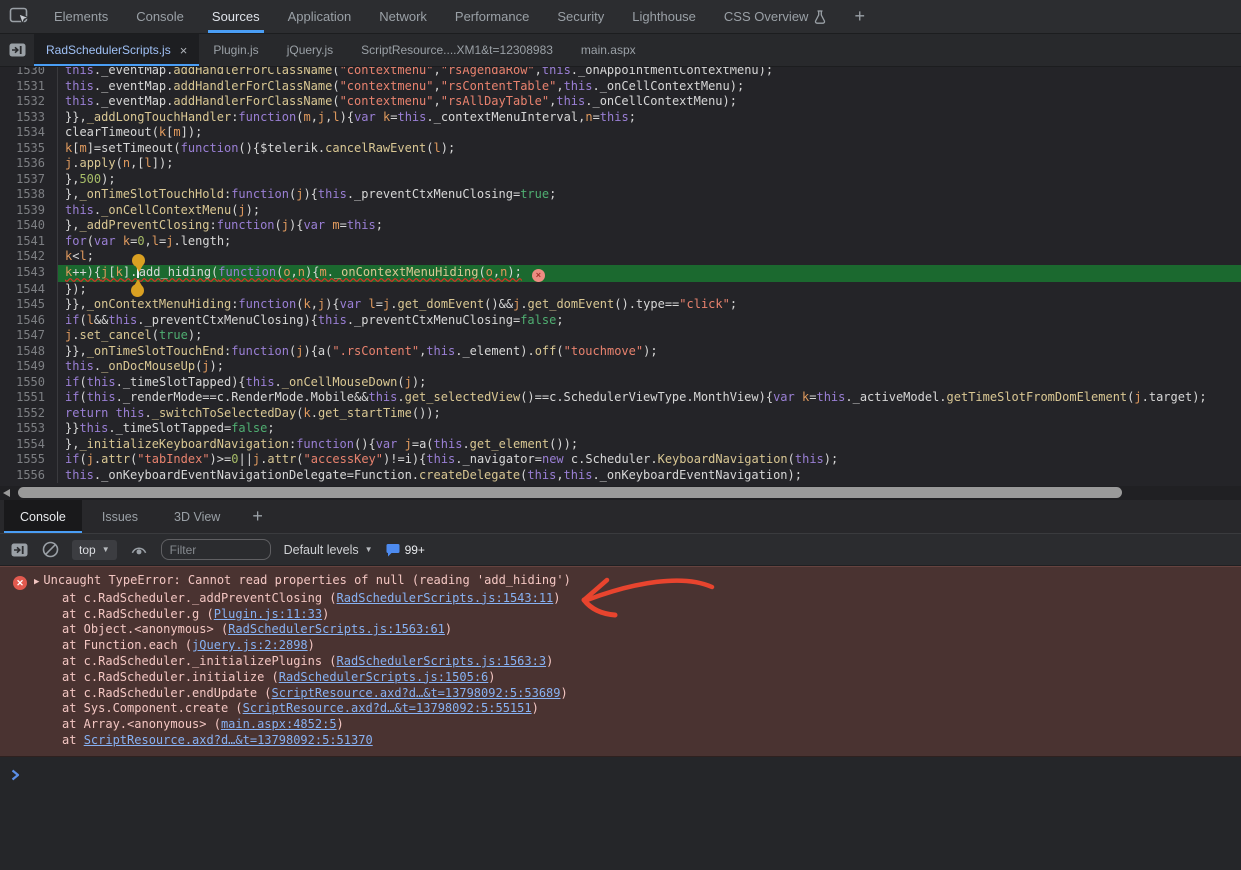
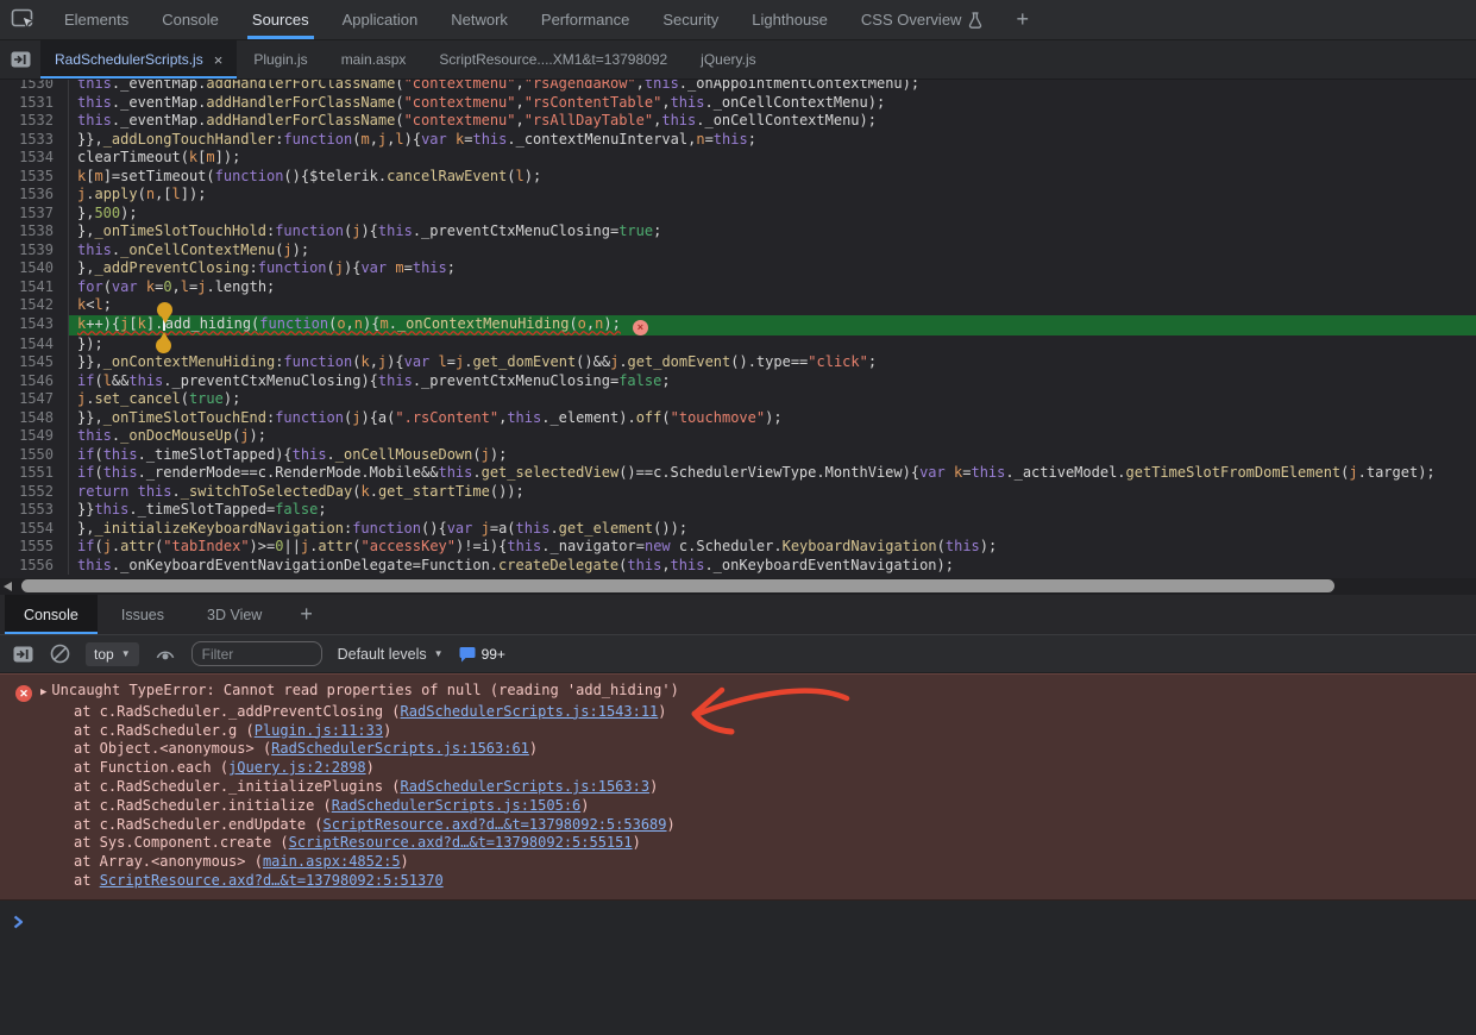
  Elements
  Console
  Sources
  Application
  Network
  Performance
  Security
  Lighthouse
  CSS Overview
  +
  RadSchedulerScripts.js
  ×
  Plugin.js
- jQuery.js
+ main.aspx
- ScriptResource....XM1&t=12308983
+ ScriptResource....XM1&t=13798092
- main.aspx
+ jQuery.js
  1530
  this._eventMap.addHandlerForClassName("contextmenu","rsAgendaRow",this._onAppointmentContextMenu);
  1531
  this._eventMap.addHandlerForClassName("contextmenu","rsContentTable",this._onCellContextMenu);
  1532
  this._eventMap.addHandlerForClassName("contextmenu","rsAllDayTable",this._onCellContextMenu);
  1533
  }},_addLongTouchHandler:function(m,j,l){var k=this._contextMenuInterval,n=this;
  1534
  clearTimeout(k[m]);
  1535
  k[m]=setTimeout(function(){$telerik.cancelRawEvent(l);
  1536
  j.apply(n,[l]);
  1537
  },500);
  1538
  },_onTimeSlotTouchHold:function(j){this._preventCtxMenuClosing=true;
  1539
  this._onCellContextMenu(j);
  1540
  },_addPreventClosing:function(j){var m=this;
  1541
  for(var k=0,l=j.length;
  1542
  k<l;
  1543
  k++){j[k]. dd_hiding(function(o,n){m._onContextMenuHiding(o,n); ×
  1544
  });
  1545
  }},_onContextMenuHiding:function(k,j){var l=j.get_domEvent()&&j.get_domEvent().type=="click";
  1546
  if(l&&this._preventCtxMenuClosing){this._preventCtxMenuClosing=false;
  1547
  j.set_cancel(true);
  1548
  }},_onTimeSlotTouchEnd:function(j){a(".rsContent",this._element).off("touchmove");
  1549
  this._onDocMouseUp(j);
  1550
  if(this._timeSlotTapped){this._onCellMouseDown(j);
  1551
  if(this._renderMode==c.RenderMode.Mobile&&this.get_selectedView()==c.SchedulerViewType.MonthView){var k=this._activeModel.getTimeSlotFromDomElement(j.target);
  1552
  return this._switchToSelectedDay(k.get_startTime());
  1553
  }}this._timeSlotTapped=false;
  1554
  },_initializeKeyboardNavigation:function(){var j=a(this.get_element());
  1555
  if(j.attr("tabIndex")>=0||j.attr("accessKey")!=i){this._navigator=new c.Scheduler.KeyboardNavigation(this);
  1556
  this._onKeyboardEventNavigationDelegate=Function.createDelegate(this,this._onKeyboardEventNavigation);
  Console
  Issues
  3D View
  +
  top
  ▼
  Filter
  Default levels
  ▼
  99+
  ✕
  ▶
  Uncaught TypeError: Cannot read properties of null (reading 'add_hiding')
  at c.RadScheduler._addPreventClosing (RadSchedulerScripts.js:1543:11)
  at c.RadScheduler.g (Plugin.js:11:33)
  at Object.<anonymous> (RadSchedulerScripts.js:1563:61)
  at Function.each (jQuery.js:2:2898)
  at c.RadScheduler._initializePlugins (RadSchedulerScripts.js:1563:3)
  at c.RadScheduler.initialize (RadSchedulerScripts.js:1505:6)
  at c.RadScheduler.endUpdate (ScriptResource.axd?d…&t=13798092:5:53689)
  at Sys.Component.create (ScriptResource.axd?d…&t=13798092:5:55151)
  at Array.<anonymous> (main.aspx:4852:5)
  at ScriptResource.axd?d…&t=13798092:5:51370
